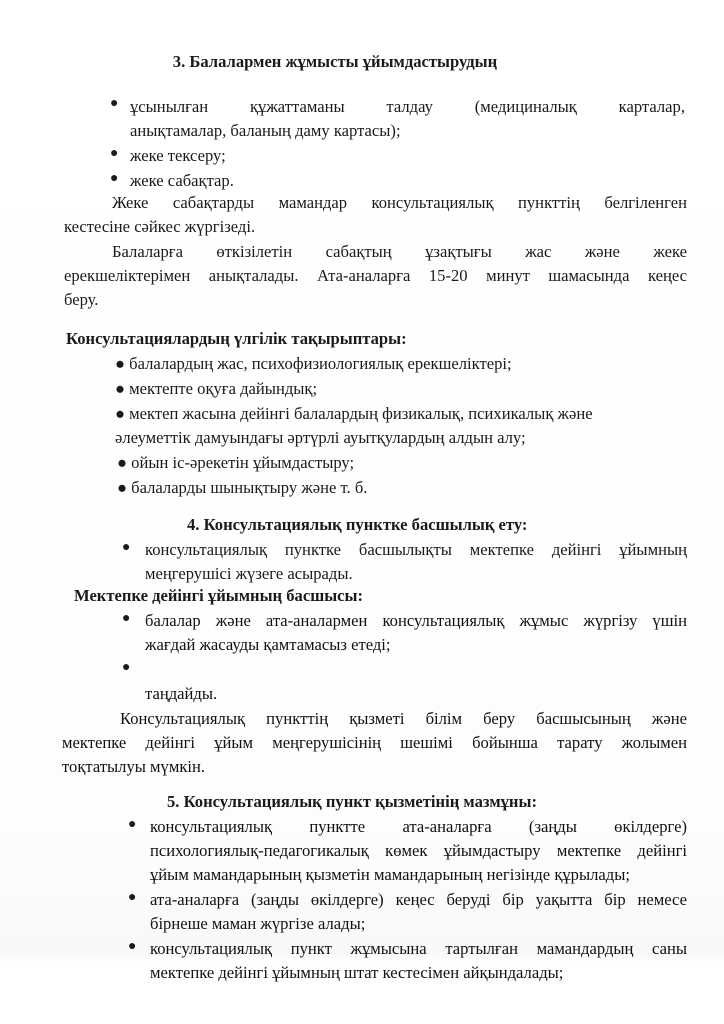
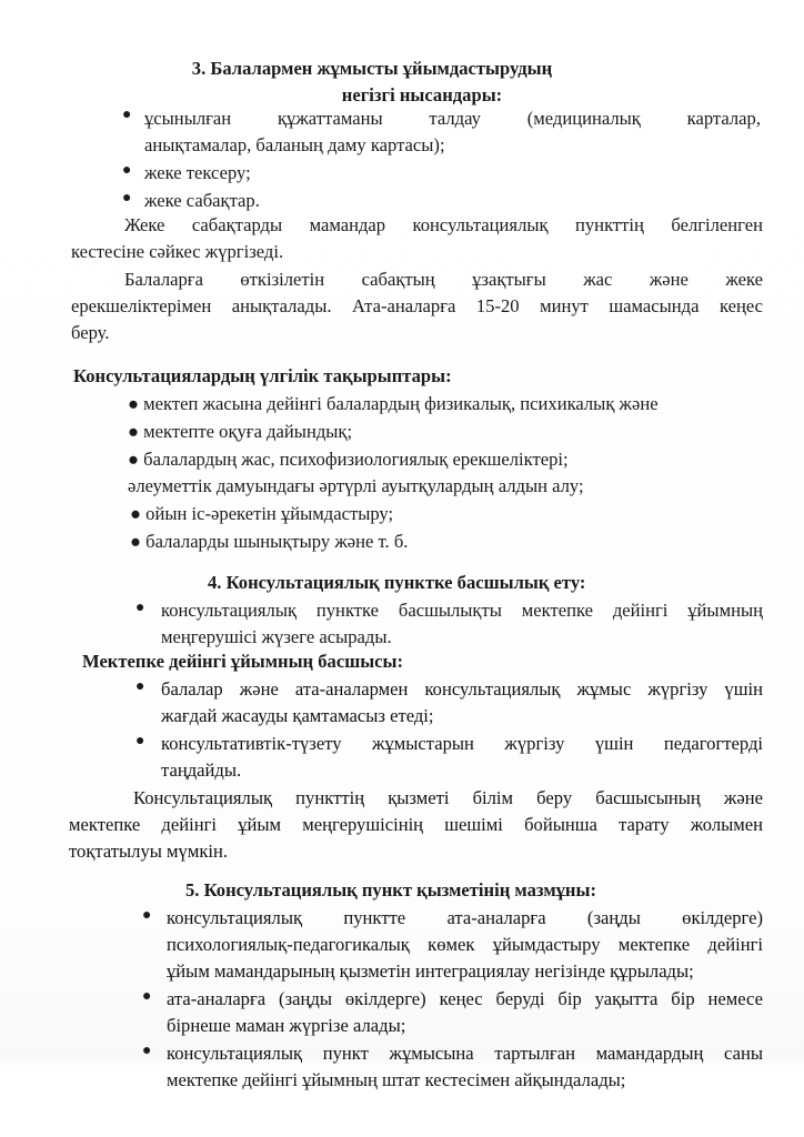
  3. Балалармен жұмысты ұйымдастырудың
+ негізгі нысандары:
  ●
  ұсынылған құжаттаманы талдау (медициналық карталар,
  анықтамалар, баланың даму картасы);
  ●
  жеке тексеру;
  ●
  жеке сабақтар.
  Жеке сабақтарды мамандар консультациялық пункттің белгіленген
  кестесіне сәйкес жүргізеді.
  Балаларға өткізілетін сабақтың ұзақтығы жас және жеке
  ерекшеліктерімен анықталады. Ата-аналарға 15-20 минут шамасында кеңес
  беру.
  Консультациялардың үлгілік тақырыптары:
- ● балалардың жас, психофизиологиялық ерекшеліктері;
+ ● мектеп жасына дейінгі балалардың физикалық, психикалық және
  ● мектепте оқуға дайындық;
- ● мектеп жасына дейінгі балалардың физикалық, психикалық және
+ ● балалардың жас, психофизиологиялық ерекшеліктері;
  әлеуметтік дамуындағы әртүрлі ауытқулардың алдын алу;
  ● ойын іс-әрекетін ұйымдастыру;
  ● балаларды шынықтыру және т. б.
  4. Консультациялық пунктке басшылық ету:
  ●
  консультациялық пунктке басшылықты мектепке дейінгі ұйымның
  меңгерушісі жүзеге асырады.
  Мектепке дейінгі ұйымның басшысы:
  ●
  балалар және ата-аналармен консультациялық жұмыс жүргізу үшін
  жағдай жасауды қамтамасыз етеді;
  ●
+ консультативтік-түзету жұмыстарын жүргізу үшін педагогтерді
  таңдайды.
  Консультациялық пункттің қызметі білім беру басшысының және
  мектепке дейінгі ұйым меңгерушісінің шешімі бойынша тарату жолымен
  тоқтатылуы мүмкін.
  5. Консультациялық пункт қызметінің мазмұны:
  ●
  консультациялық пунктте ата-аналарға (заңды өкілдерге)
  психологиялық-педагогикалық көмек ұйымдастыру мектепке дейінгі
- ұйым мамандарының қызметін мамандарының негізінде құрылады;
+ ұйым мамандарының қызметін интеграциялау негізінде құрылады;
  ●
  ата-аналарға (заңды өкілдерге) кеңес беруді бір уақытта бір немесе
  бірнеше маман жүргізе алады;
  ●
  консультациялық пункт жұмысына тартылған мамандардың саны
  мектепке дейінгі ұйымның штат кестесімен айқындалады;
